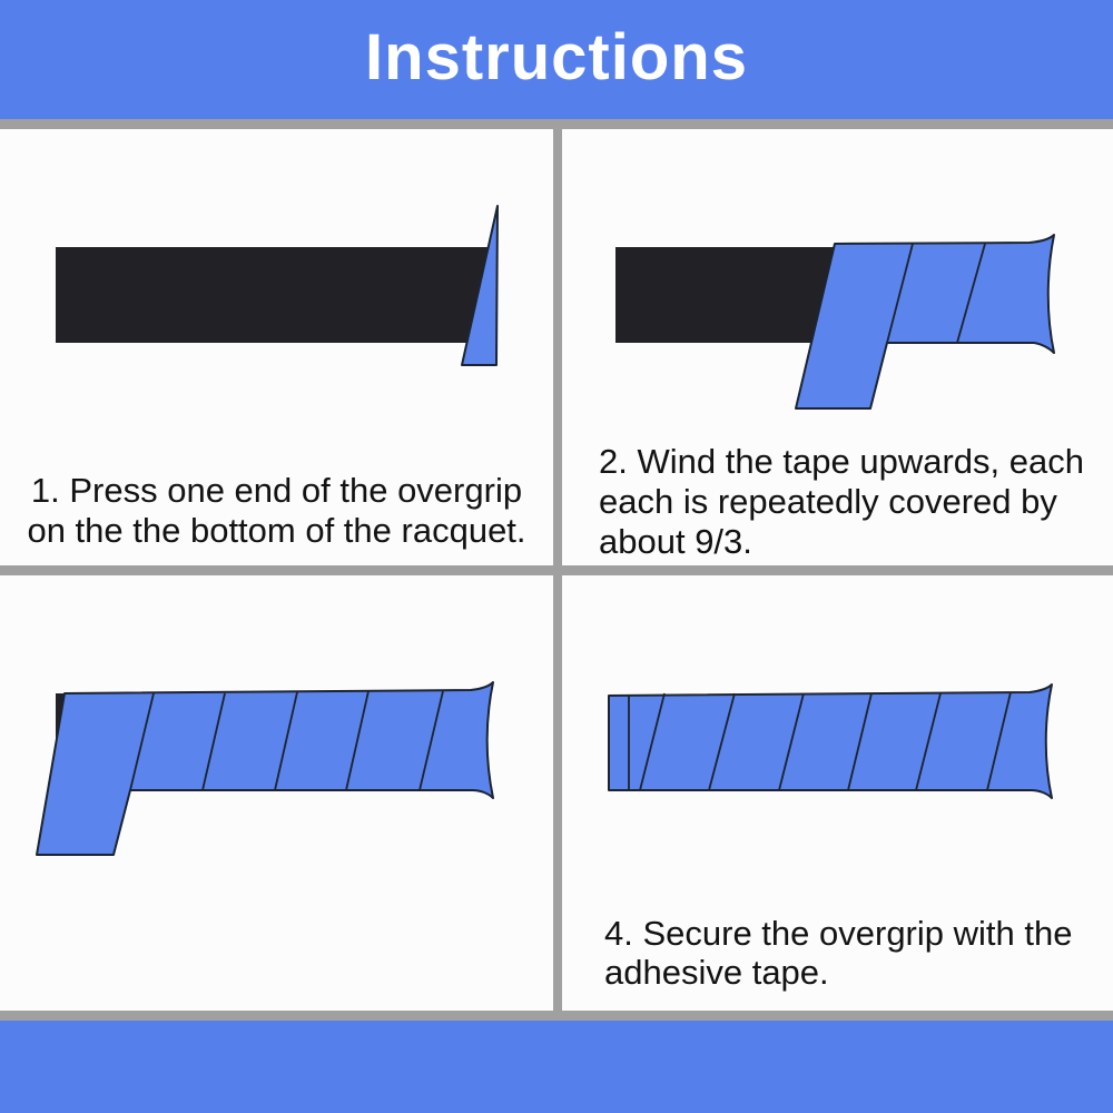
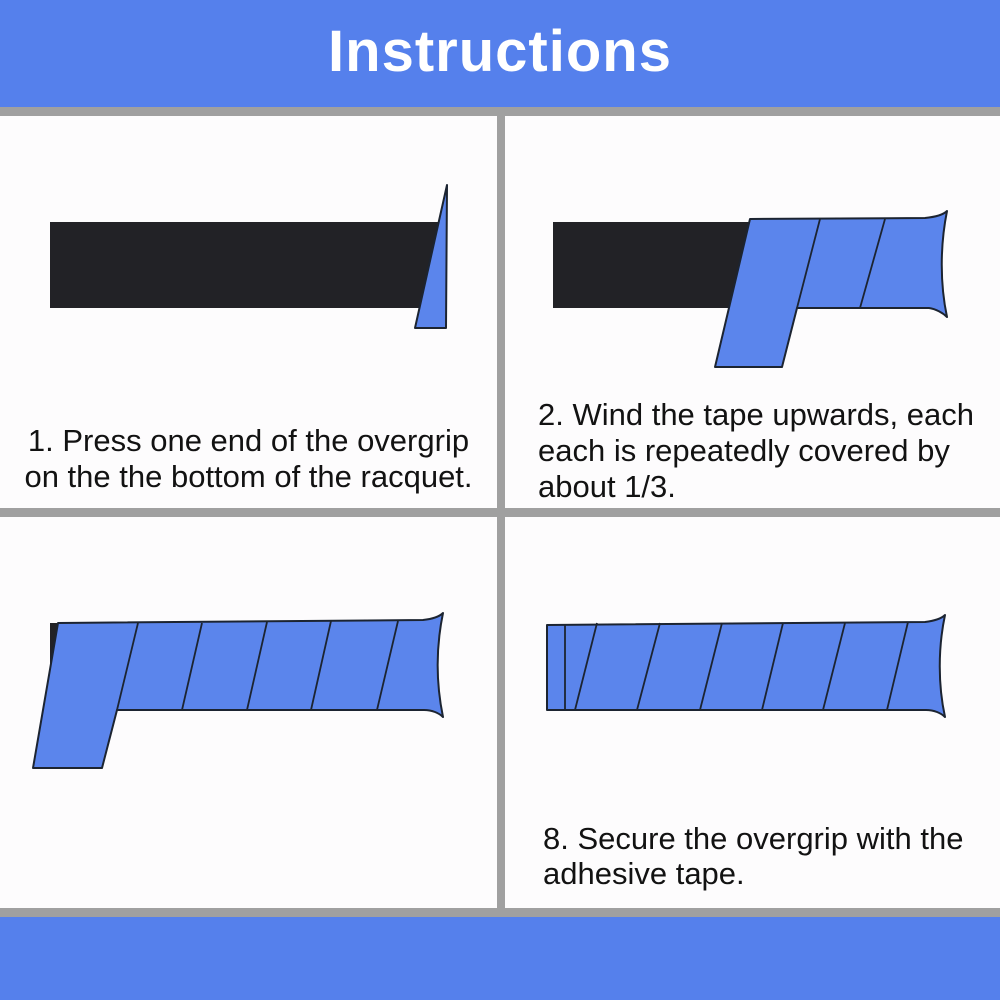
  Instructions
  1. Press one end of the overgrip
  on the the bottom of the racquet.
  2. Wind the tape upwards, each
  each is repeatedly covered by
- about 9/3.
+ about 1/3.
- 4. Secure the overgrip with the
+ 8. Secure the overgrip with the
  adhesive tape.
